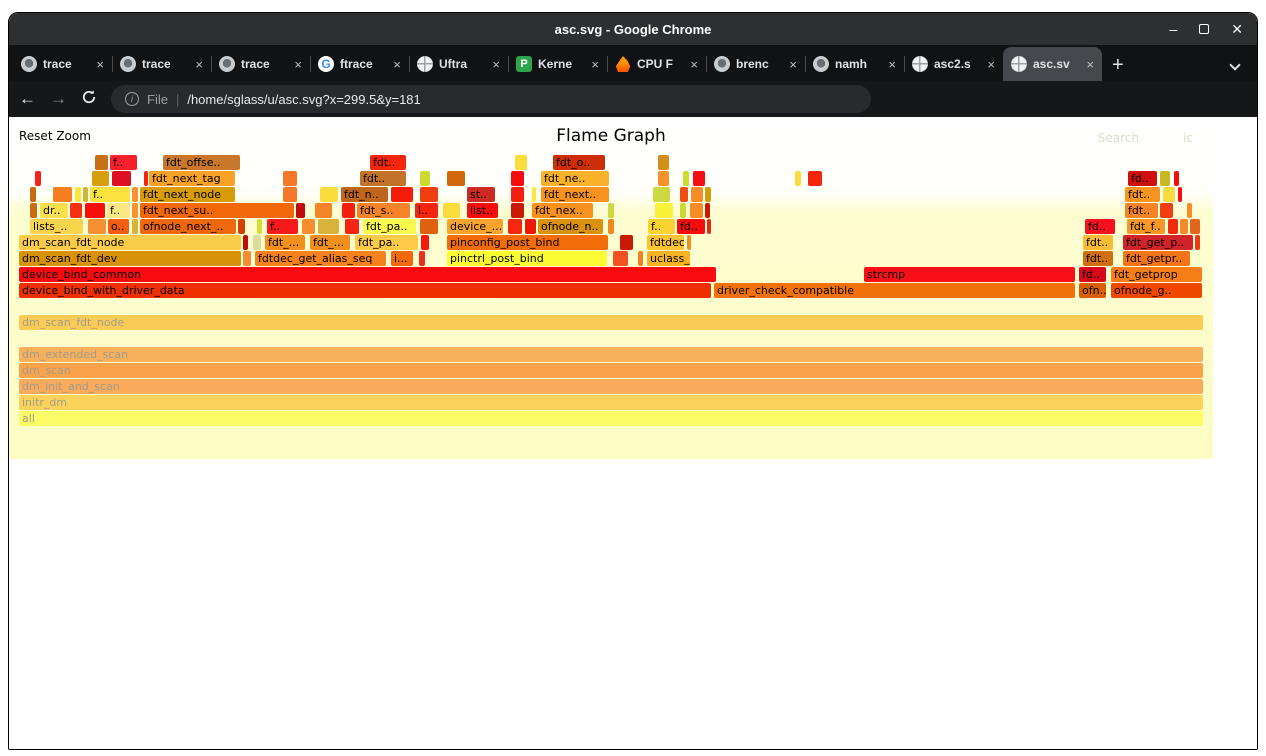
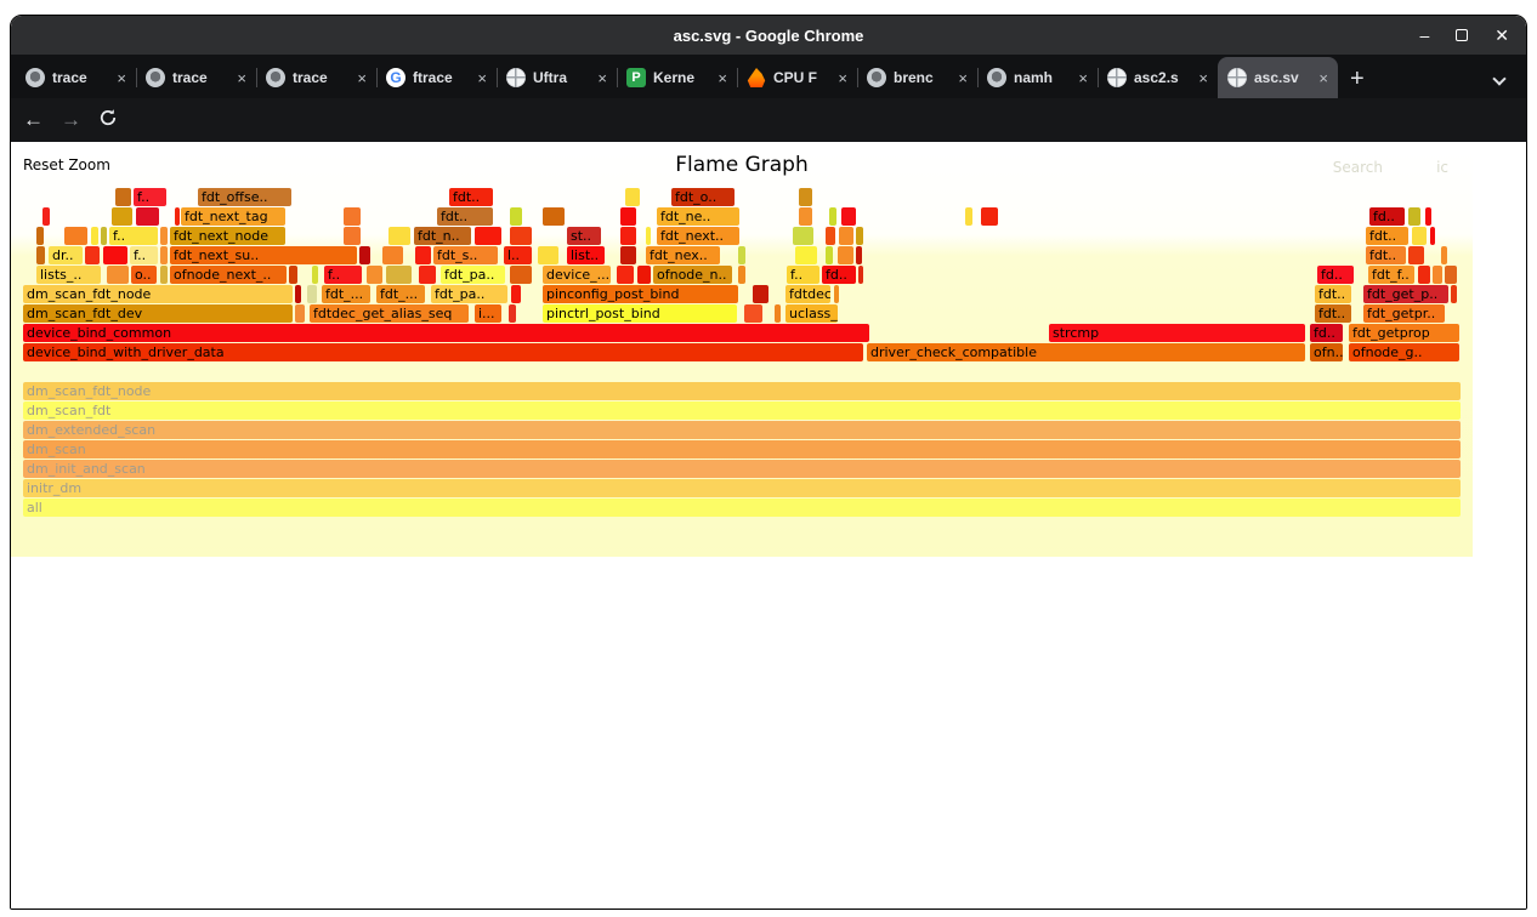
  asc.svg - Google Chrome
  –
  ✕
  trace
  ×
  trace
  ×
  trace
  ×
  G
  ftrace
  ×
  Uftra
  ×
  P
  Kerne
  ×
  CPU F
  ×
  brenc
  ×
  namh
  ×
  asc2.s
  ×
  asc.sv
  ×
  +
  ←
  →
- i
- File
- |
- /home/sglass/u/asc.svg?x=299.5&y=181
  Reset Zoom
  Flame Graph
  Search
  ic
  f..
  fdt_offse..
  fdt..
  fdt_o..
  fdt_next_tag
  fdt..
  fdt_ne..
  fd..
  f..
  fdt_next_node
  fdt_n..
  st..
  fdt_next..
  fdt..
  dr..
  f..
  fdt_next_su..
  fdt_s..
  l..
  list..
  fdt_nex..
  fdt..
  lists_..
  o..
  ofnode_next_..
  f..
  fdt_pa..
  device_...
  ofnode_n..
  f..
  fd..
  fd..
  fdt_f..
  dm_scan_fdt_node
  fdt_...
  fdt_...
  fdt_pa..
  pinconfig_post_bind
  fdtdec
  fdt..
  fdt_get_p..
  dm_scan_fdt_dev
  fdtdec_get_alias_seq
  i...
  pinctrl_post_bind
  uclass_
  fdt..
  fdt_getpr..
  device_bind_common
  strcmp
  fd..
  fdt_getprop
  device_bind_with_driver_data
  driver_check_compatible
  ofn..
  ofnode_g..
  dm_scan_fdt_node
+ dm_scan_fdt
  dm_extended_scan
  dm_scan
  dm_init_and_scan
  initr_dm
  all
